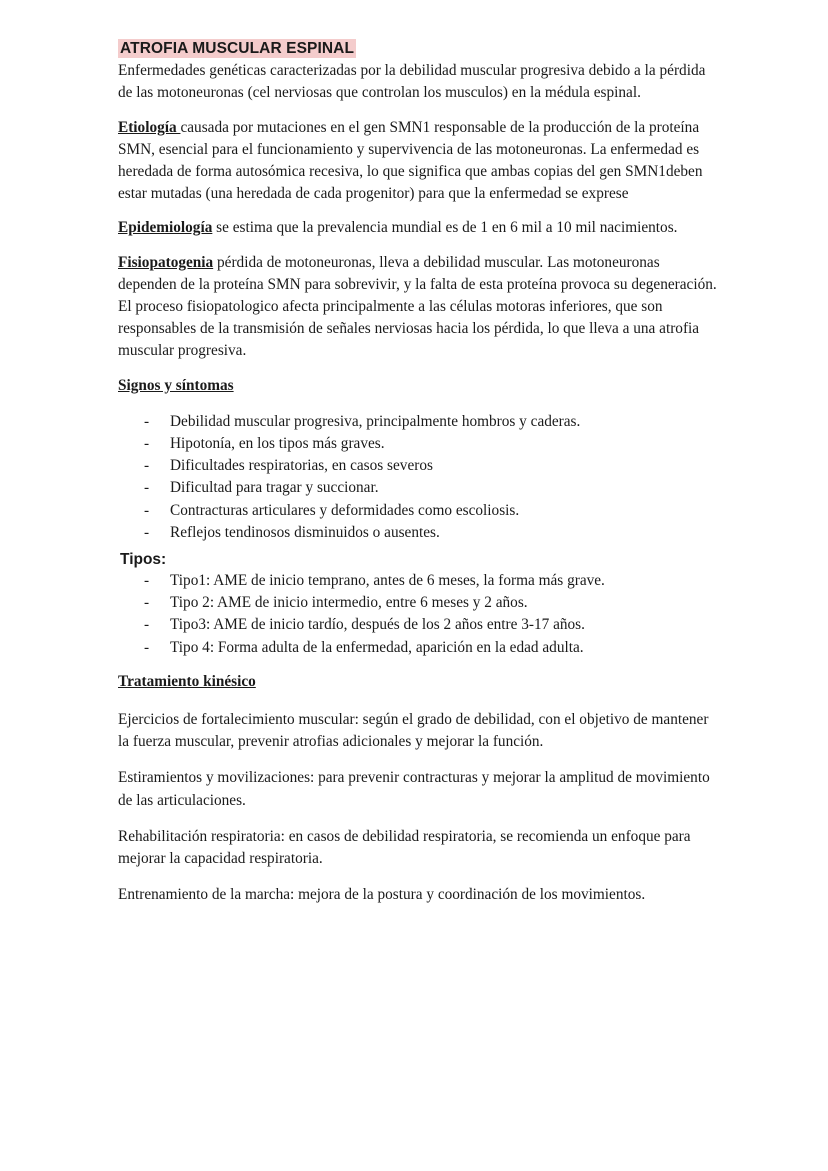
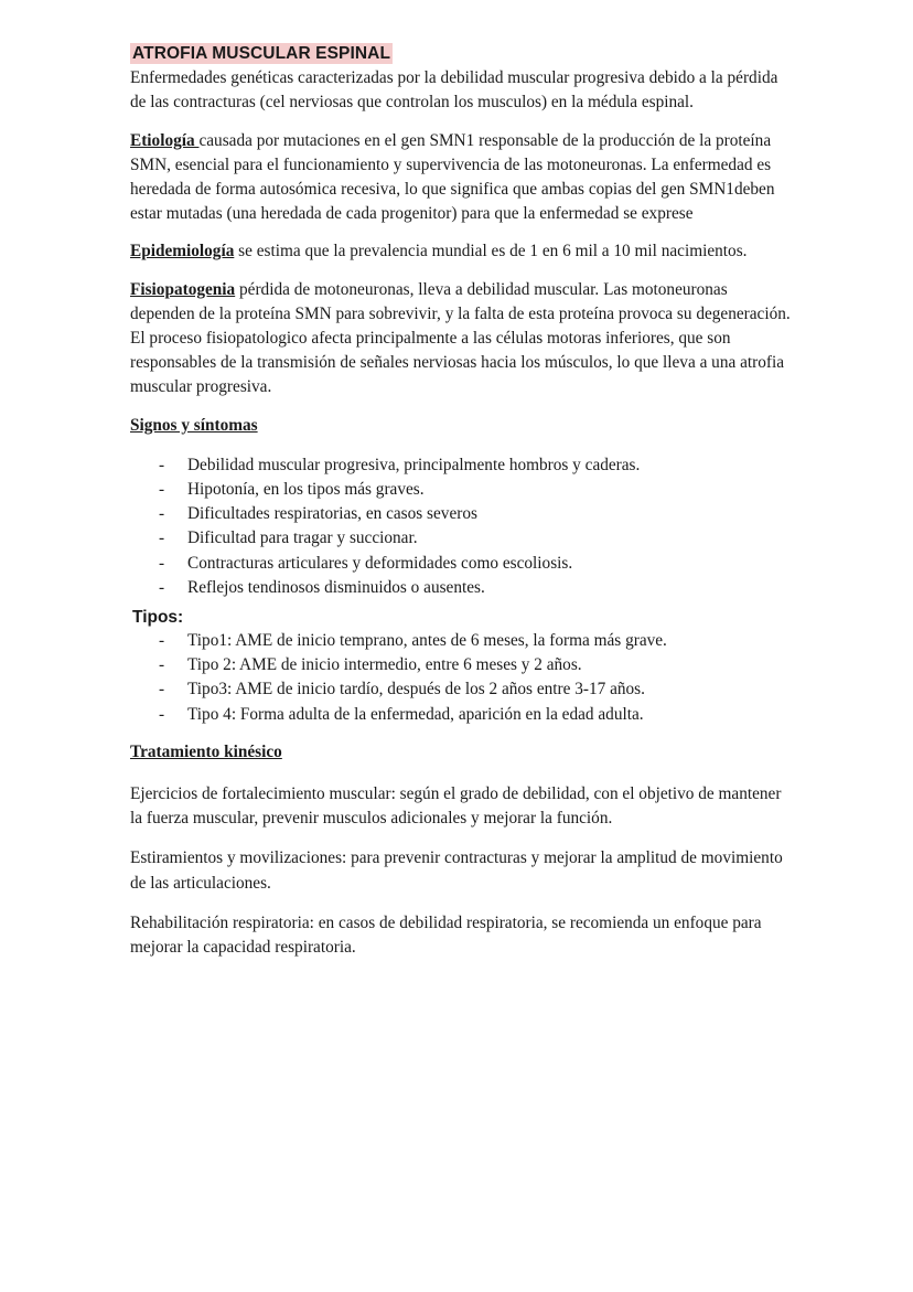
  ATROFIA MUSCULAR ESPINAL
- Enfermedades genéticas caracterizadas por la debilidad muscular progresiva debido a la pérdida de las motoneuronas (cel nerviosas que controlan los musculos) en la médula espinal.
+ Enfermedades genéticas caracterizadas por la debilidad muscular progresiva debido a la pérdida de las contracturas (cel nerviosas que controlan los musculos) en la médula espinal.
  Etiología causada por mutaciones en el gen SMN1 responsable de la producción de la proteína SMN, esencial para el funcionamiento y supervivencia de las motoneuronas. La enfermedad es heredada de forma autosómica recesiva, lo que significa que ambas copias del gen SMN1deben estar mutadas (una heredada de cada progenitor) para que la enfermedad se exprese
  Epidemiología se estima que la prevalencia mundial es de 1 en 6 mil a 10 mil nacimientos.
- Fisiopatogenia pérdida de motoneuronas, lleva a debilidad muscular. Las motoneuronas dependen de la proteína SMN para sobrevivir, y la falta de esta proteína provoca su degeneración. El proceso fisiopatologico afecta principalmente a las células motoras inferiores, que son responsables de la transmisión de señales nerviosas hacia los pérdida, lo que lleva a una atrofia muscular progresiva.
+ Fisiopatogenia pérdida de motoneuronas, lleva a debilidad muscular. Las motoneuronas dependen de la proteína SMN para sobrevivir, y la falta de esta proteína provoca su degeneración. El proceso fisiopatologico afecta principalmente a las células motoras inferiores, que son responsables de la transmisión de señales nerviosas hacia los músculos, lo que lleva a una atrofia muscular progresiva.
  Signos y síntomas
  -
  Debilidad muscular progresiva, principalmente hombros y caderas.
  -
  Hipotonía, en los tipos más graves.
  -
  Dificultades respiratorias, en casos severos
  -
  Dificultad para tragar y succionar.
  -
  Contracturas articulares y deformidades como escoliosis.
  -
  Reflejos tendinosos disminuidos o ausentes.
  Tipos:
  -
  Tipo1: AME de inicio temprano, antes de 6 meses, la forma más grave.
  -
  Tipo 2: AME de inicio intermedio, entre 6 meses y 2 años.
  -
  Tipo3: AME de inicio tardío, después de los 2 años entre 3-17 años.
  -
  Tipo 4: Forma adulta de la enfermedad, aparición en la edad adulta.
  Tratamiento kinésico
- Ejercicios de fortalecimiento muscular: según el grado de debilidad, con el objetivo de mantener la fuerza muscular, prevenir atrofias adicionales y mejorar la función.
+ Ejercicios de fortalecimiento muscular: según el grado de debilidad, con el objetivo de mantener la fuerza muscular, prevenir musculos adicionales y mejorar la función.
  Estiramientos y movilizaciones: para prevenir contracturas y mejorar la amplitud de movimiento de las articulaciones.
  Rehabilitación respiratoria: en casos de debilidad respiratoria, se recomienda un enfoque para mejorar la capacidad respiratoria.
- Entrenamiento de la marcha: mejora de la postura y coordinación de los movimientos.
